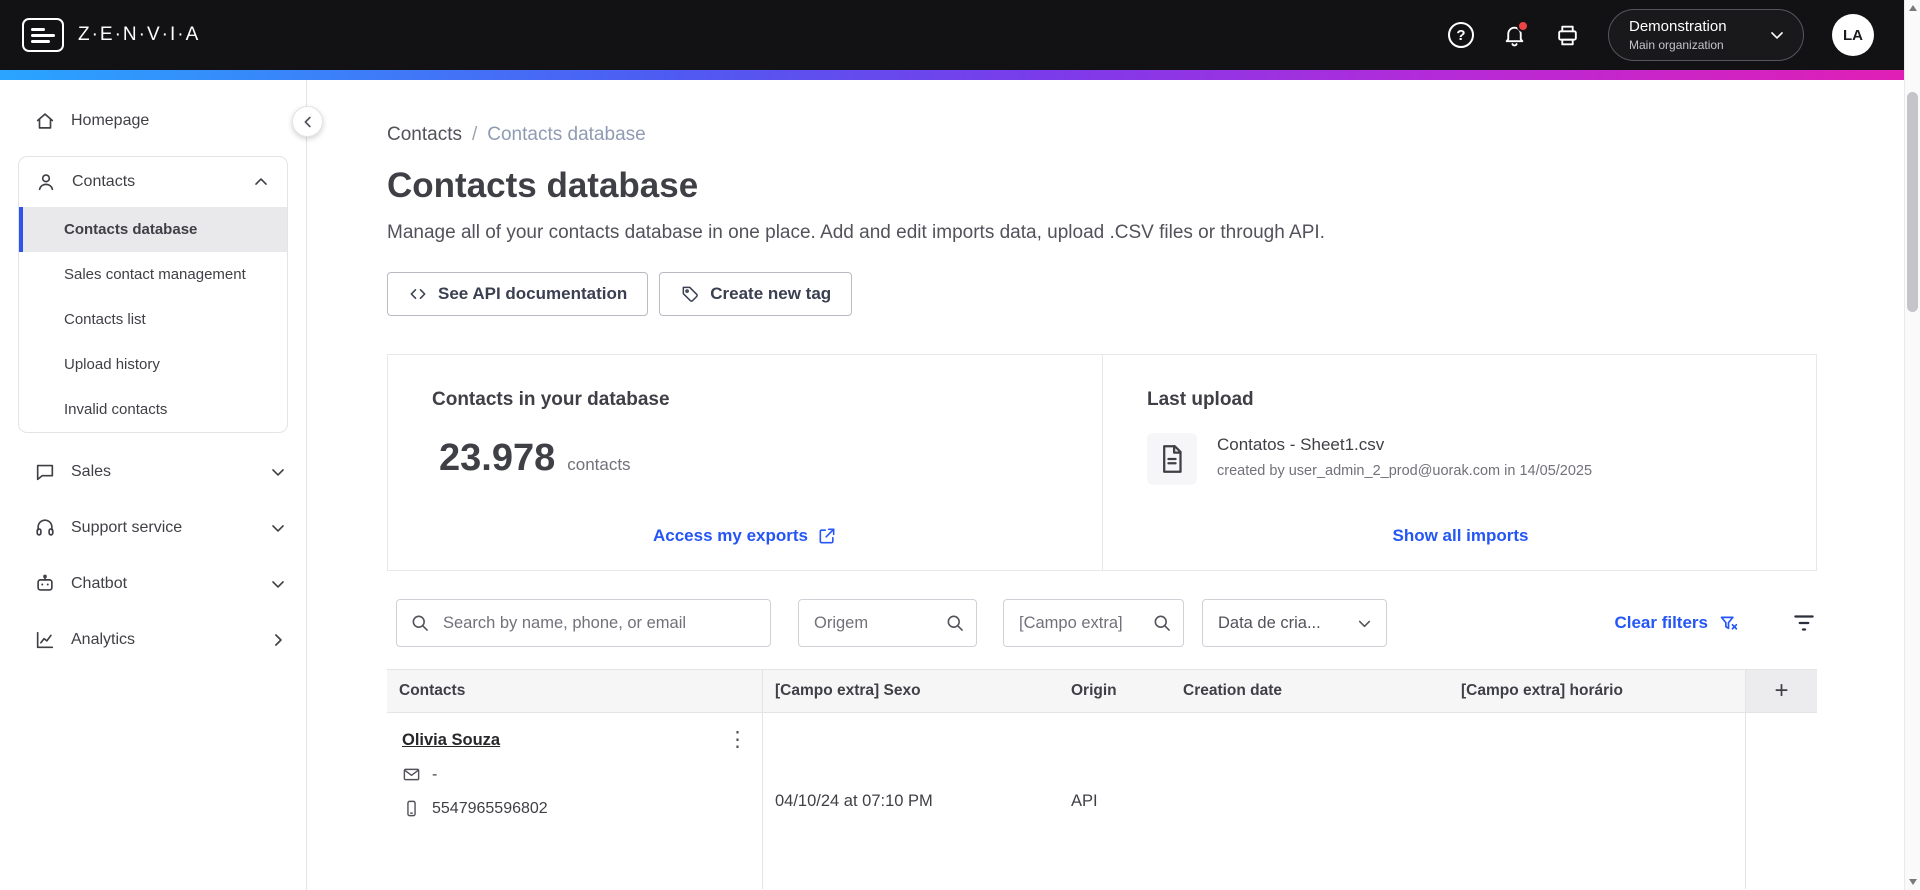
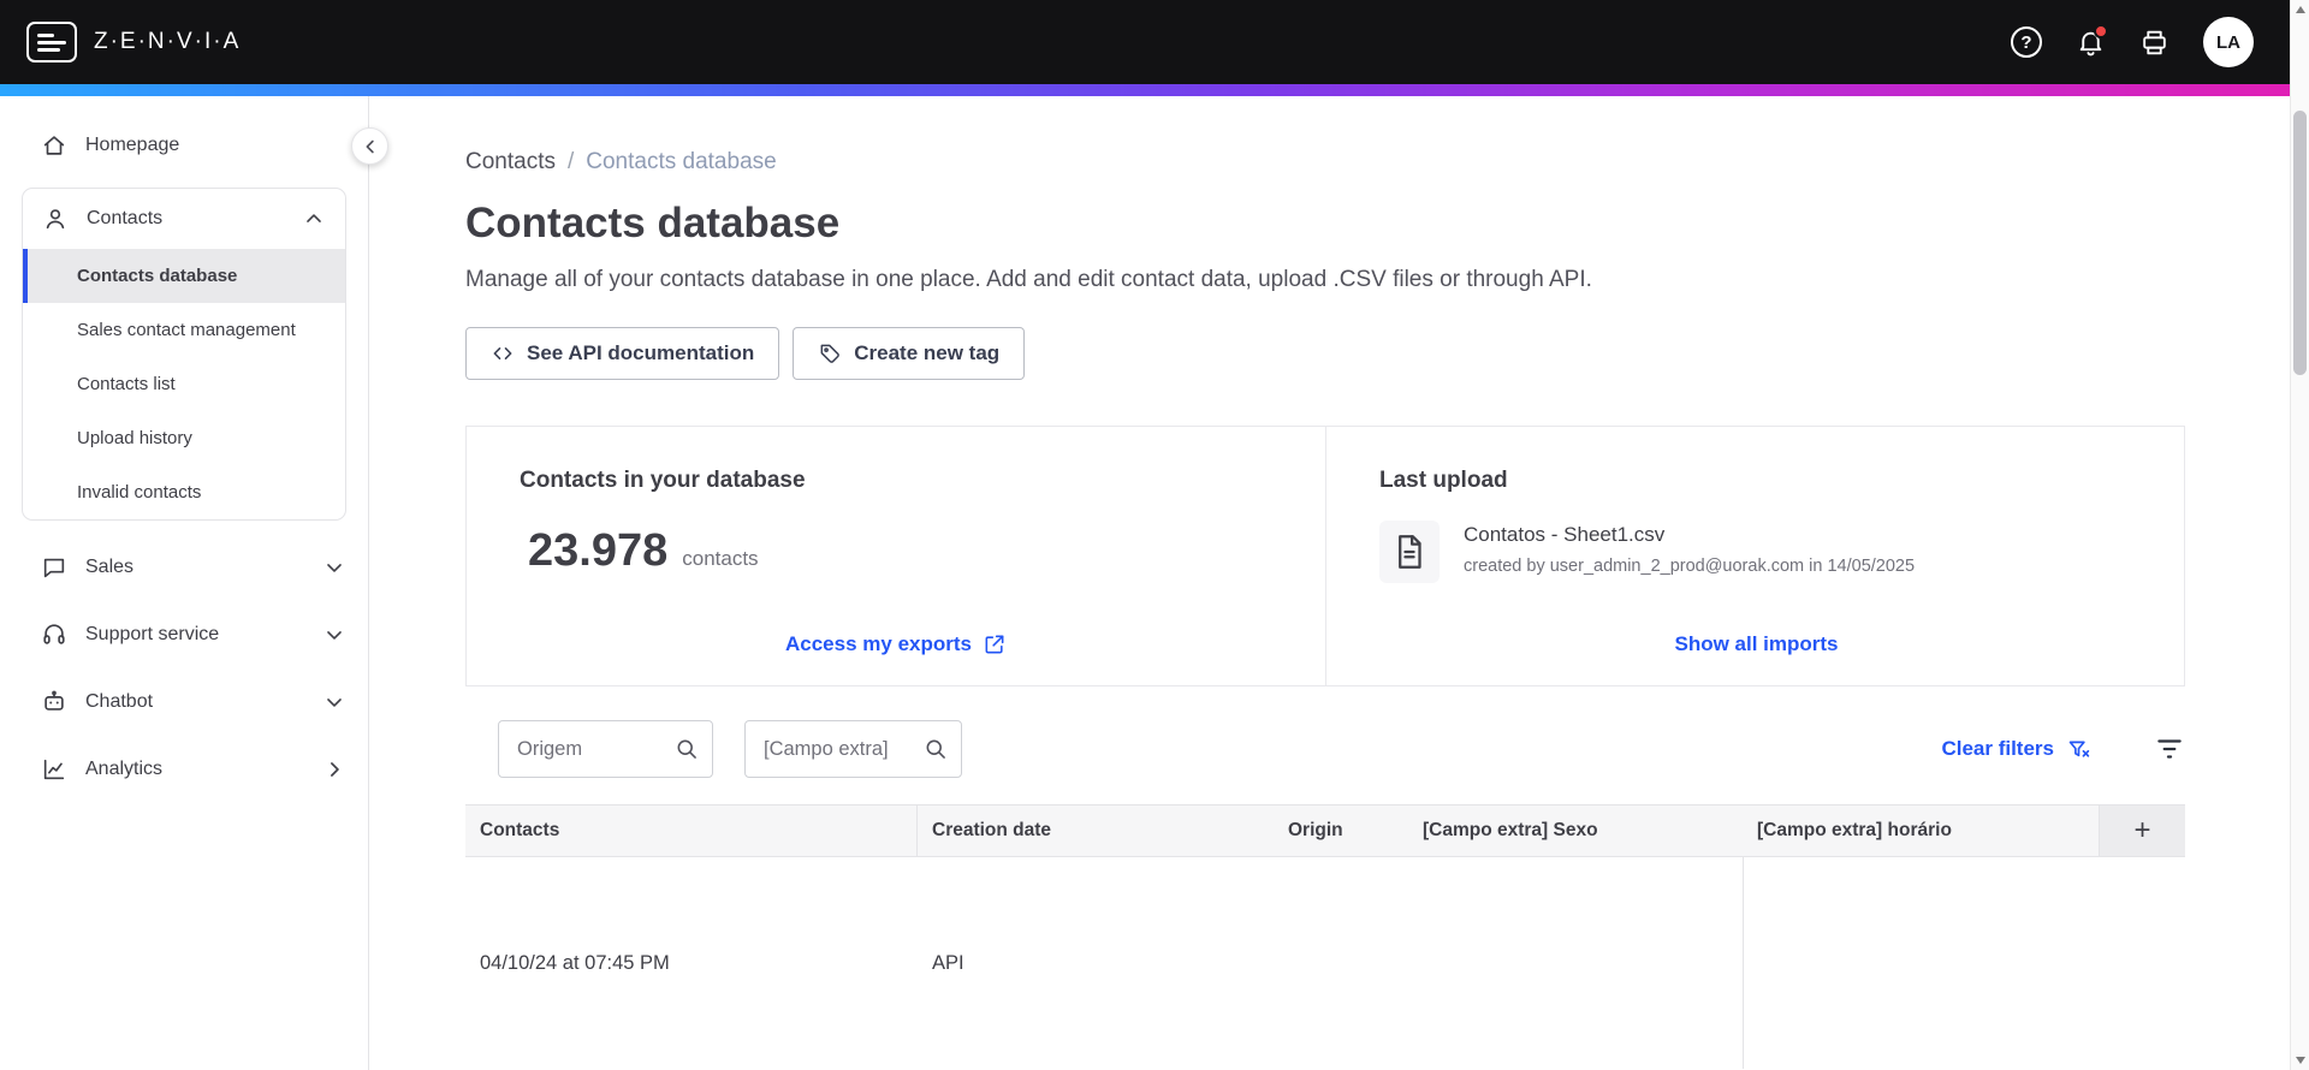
  Z·E·N·V·I·A
  ?
- Demonstration
- Main organization
  LA
  Homepage
  Contacts
  Contacts database
  Sales contact management
  Contacts list
  Upload history
  Invalid contacts
  Sales
  Support service
  Chatbot
  Analytics
  Contacts
  /
  Contacts database
  Contacts database
- Manage all of your contacts database in one place. Add and edit imports data, upload .CSV files or through API.
+ Manage all of your contacts database in one place. Add and edit contact data, upload .CSV files or through API.
  See API documentation
  Create new tag
  Contacts in your database
  23.978
  contacts
  Access my exports
  Last upload
  Contatos - Sheet1.csv
  created by user_admin_2_prod@uorak.com in 14/05/2025
  Show all imports
- Search by name, phone, or email
  Origem
  [Campo extra]
- Data de cria...
  Clear filters
  Contacts
- [Campo extra] Sexo
+ Creation date
  Origin
- Creation date
+ [Campo extra] Sexo
  [Campo extra] horário
  +
- Olivia Souza
- ⋮
- -
- 5547965596802
- 04/10/24 at 07:10 PM
+ 04/10/24 at 07:45 PM
  API
